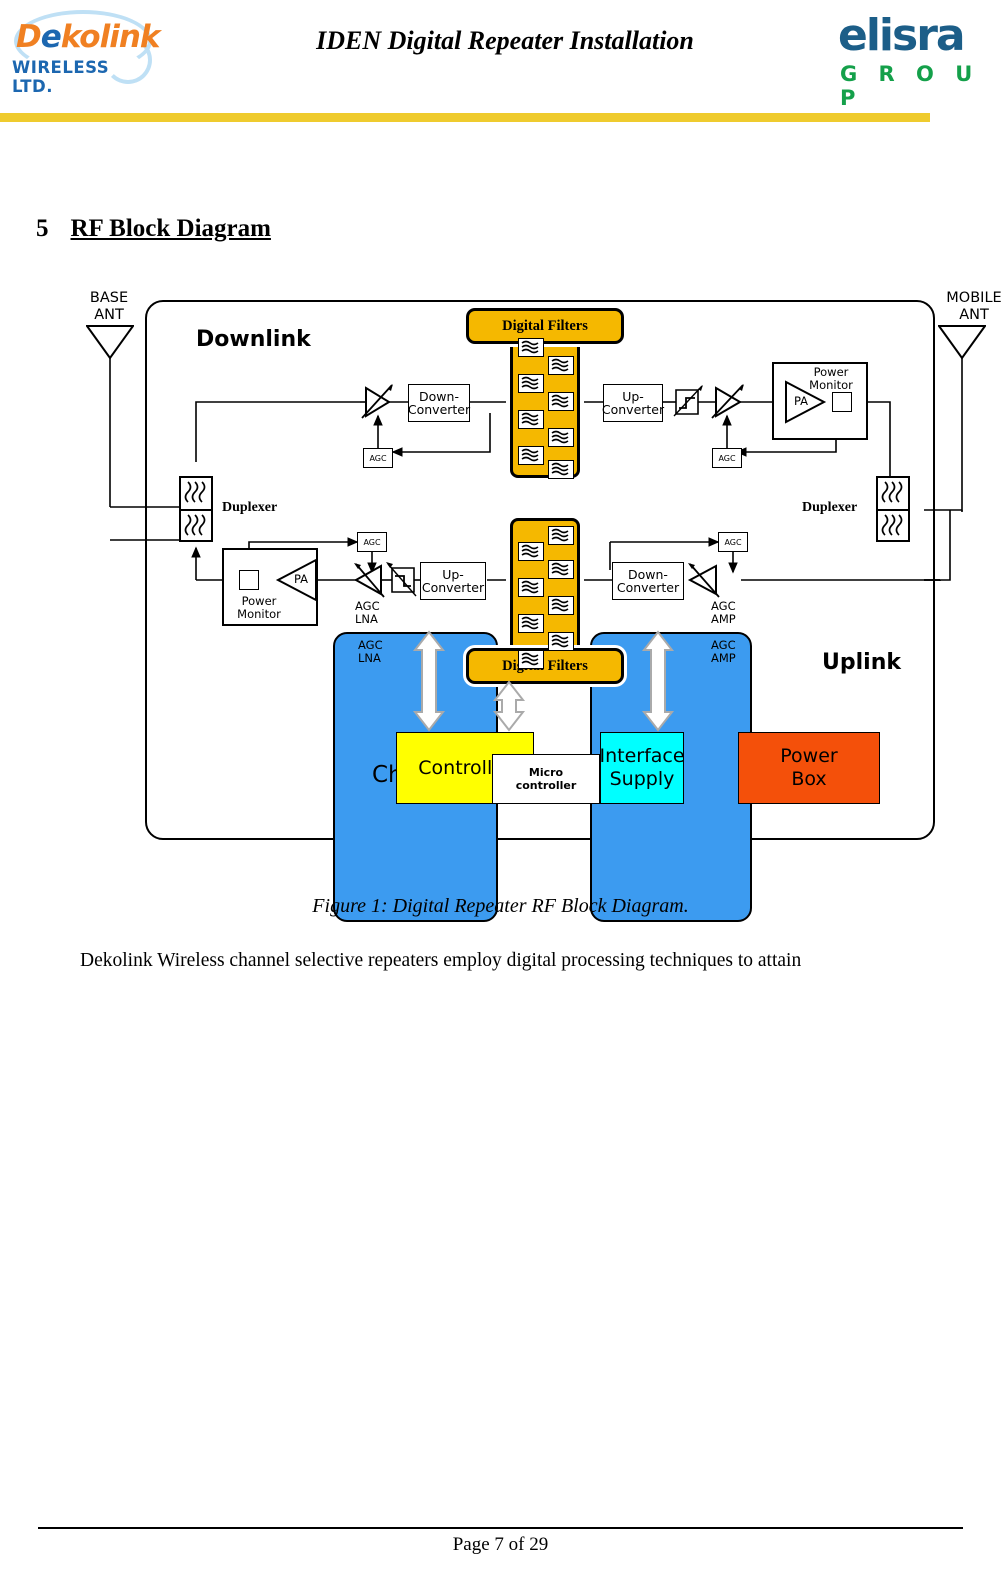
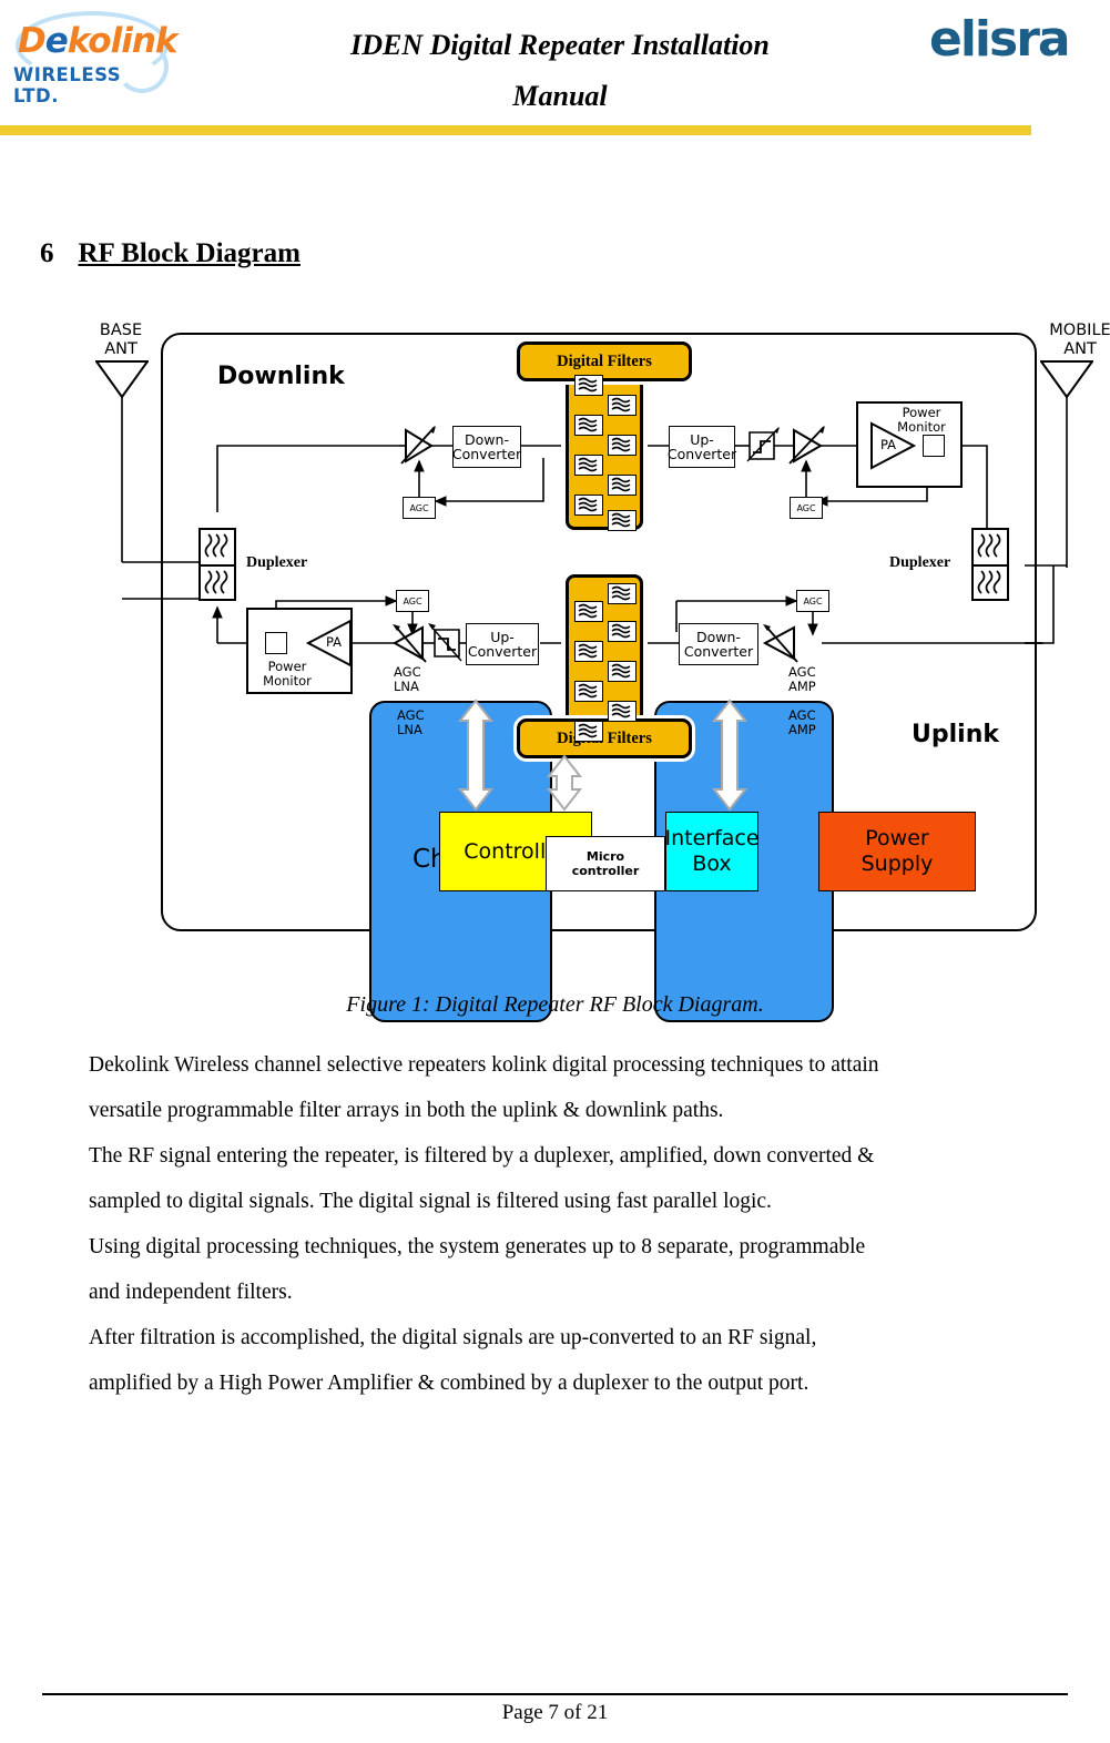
  Dekolink
  WIRELESS LTD.
  IDEN Digital Repeater Installation
+ Manual
  elisra
- G R O U P
- 5 RF Block Diagram
+ 6 RF Block Diagram
  BASE
  ANT
  MOBILE
  ANT
  Downlink
  Uplink
  Micro
  controller
  Digital Filters
  AGC
  LNA
  Down-
  Converter
  AGC
  Up-
  Converter
  AGC
  AMP
  AGC
  Power
  Monitor
  PA
  Duplexer
  Duplexer
  Power
  Monitor
  PA
  AGC
  AGC
  LNA
  Up-
  Converter
  Down-
  Converter
  AGC
  AGC
  AMP
  Controll
  Interface
- Supply
+ Box
  Power
- Box
+ Supply
  Figure 1: Digital Repeater RF Block Diagram.
- Dekolink Wireless channel selective repeaters employ digital processing techniques to attain
+ Dekolink Wireless channel selective repeaters kolink digital processing techniques to attain
+ versatile programmable filter arrays in both the uplink & downlink paths.
+ The RF signal entering the repeater, is filtered by a duplexer, amplified, down converted &
+ sampled to digital signals. The digital signal is filtered using fast parallel logic.
+ Using digital processing techniques, the system generates up to 8 separate, programmable
+ and independent filters.
+ After filtration is accomplished, the digital signals are up-converted to an RF signal,
+ amplified by a High Power Amplifier & combined by a duplexer to the output port.
- Page 7 of 29
+ Page 7 of 21
